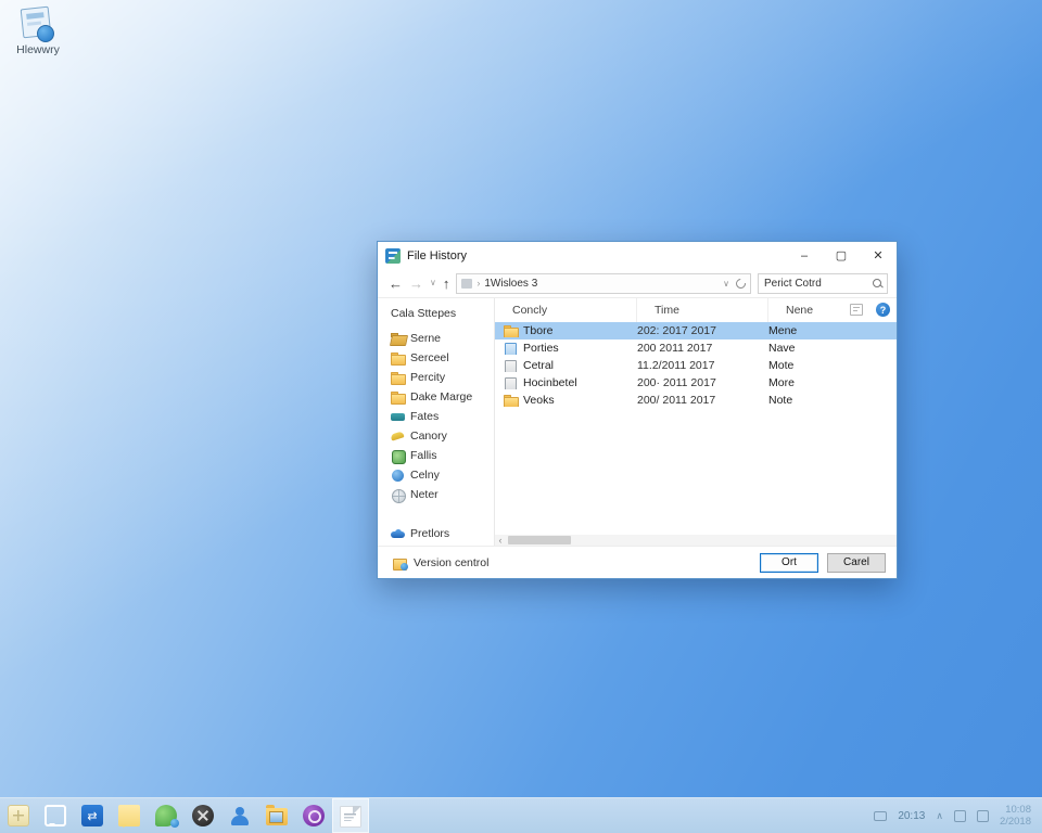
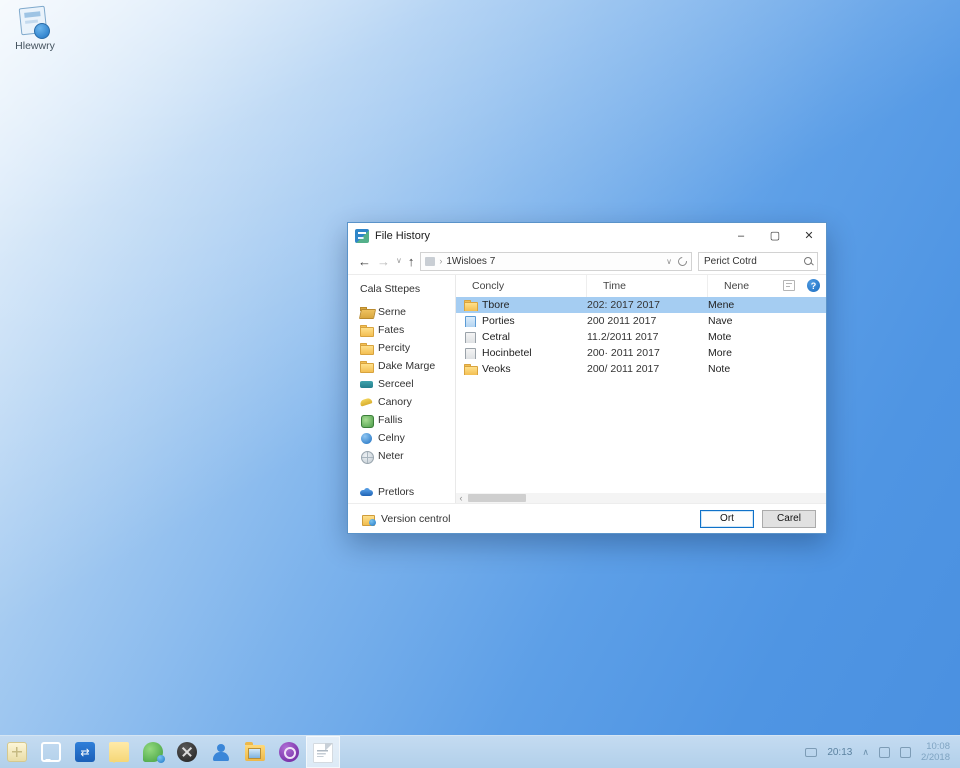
  Hlewwry
  File History
  –
  ▢
  ✕
  ←
  →
  ∨
  ↑
  ›
- 1Wisloes 3
+ 1Wisloes 7
  ∨
  Perict Cotrd
  Cala Sttepes
  Serne
- Serceel
+ Fates
  Percity
  Dake Marge
- Fates
+ Serceel
  Canory
  Fallis
  Celny
  Neter
  Pretlors
  Concly
  Time
  Nene
  ?
  Tbore
  202: 2017 2017
  Mene
  Porties
  200 2011 2017
  Nave
  Cetral
  11.2/2011 2017
  Mote
  Hocinbetel
  200· 2011 2017
  More
  Veoks
  200/ 2011 2017
  Note
  ‹
  Version centrol
  Ort
  Carel
  20:13
  ∧
  10:08
  2/2018
